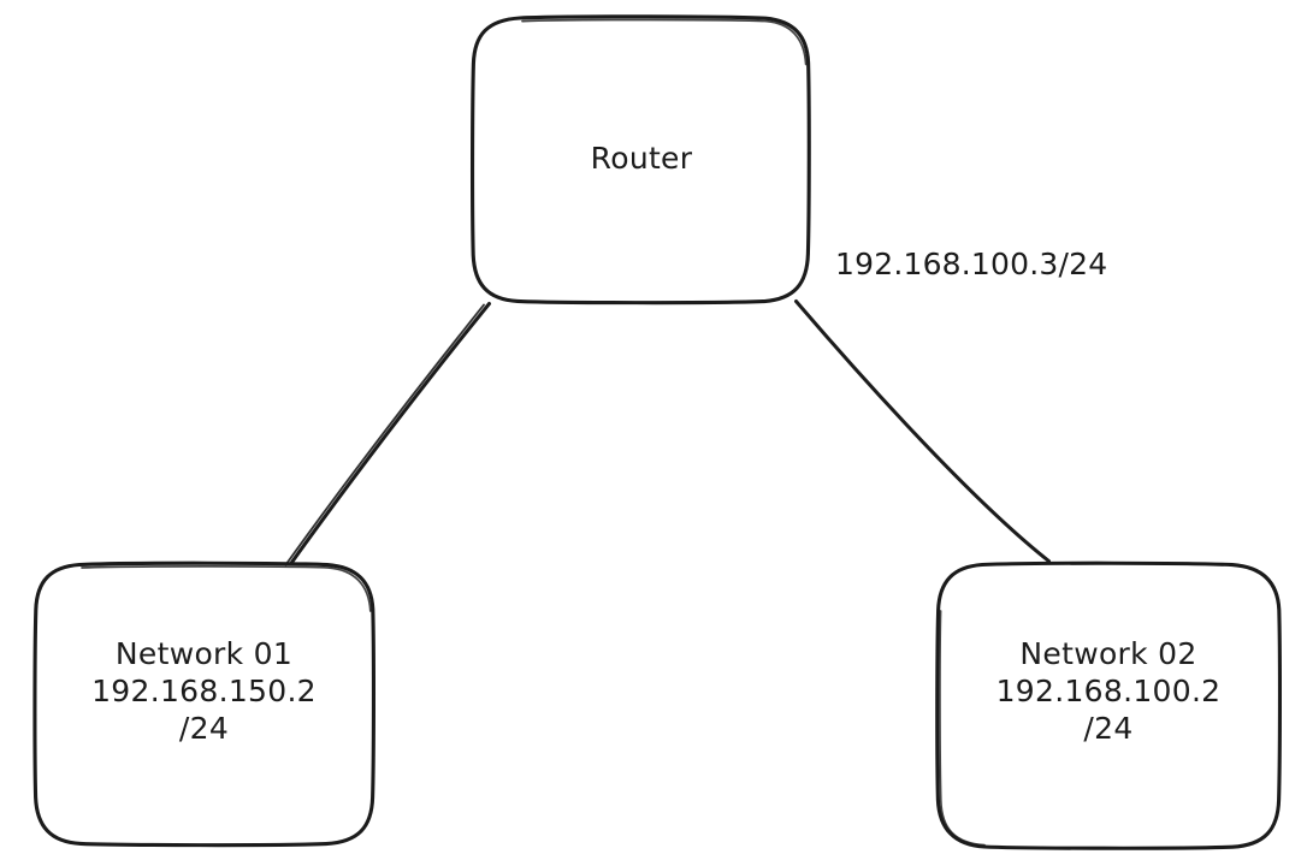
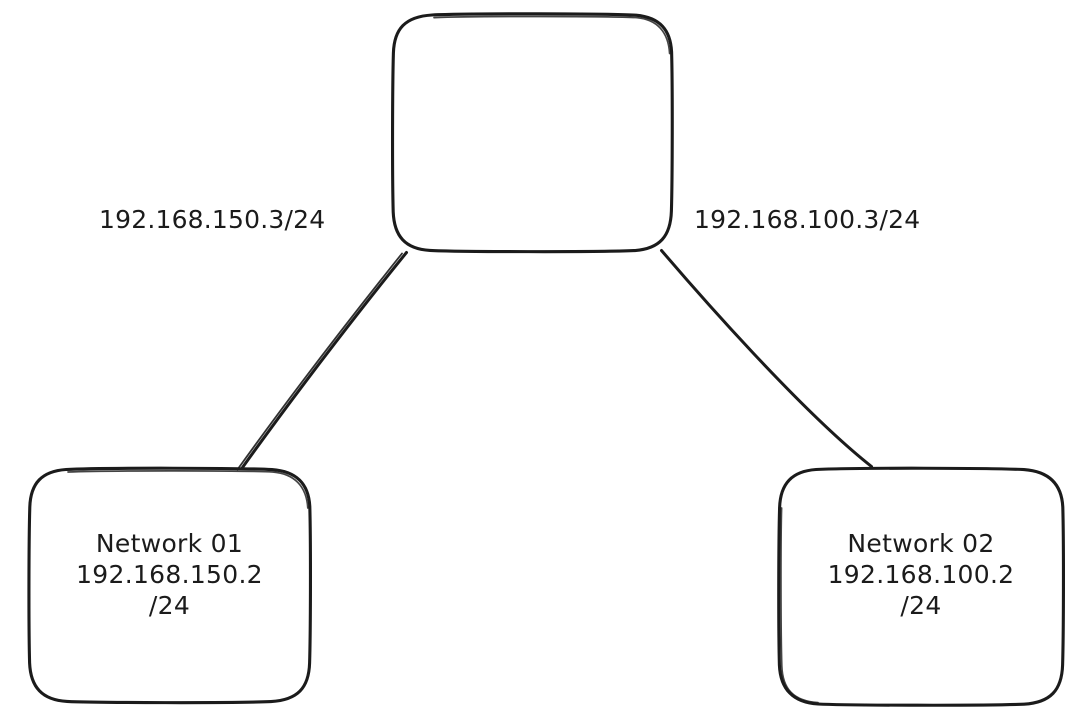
- Router
  Network 01
  192.168.150.2
  /24
  Network 02
  192.168.100.2
  /24
+ 192.168.150.3/24
  192.168.100.3/24
